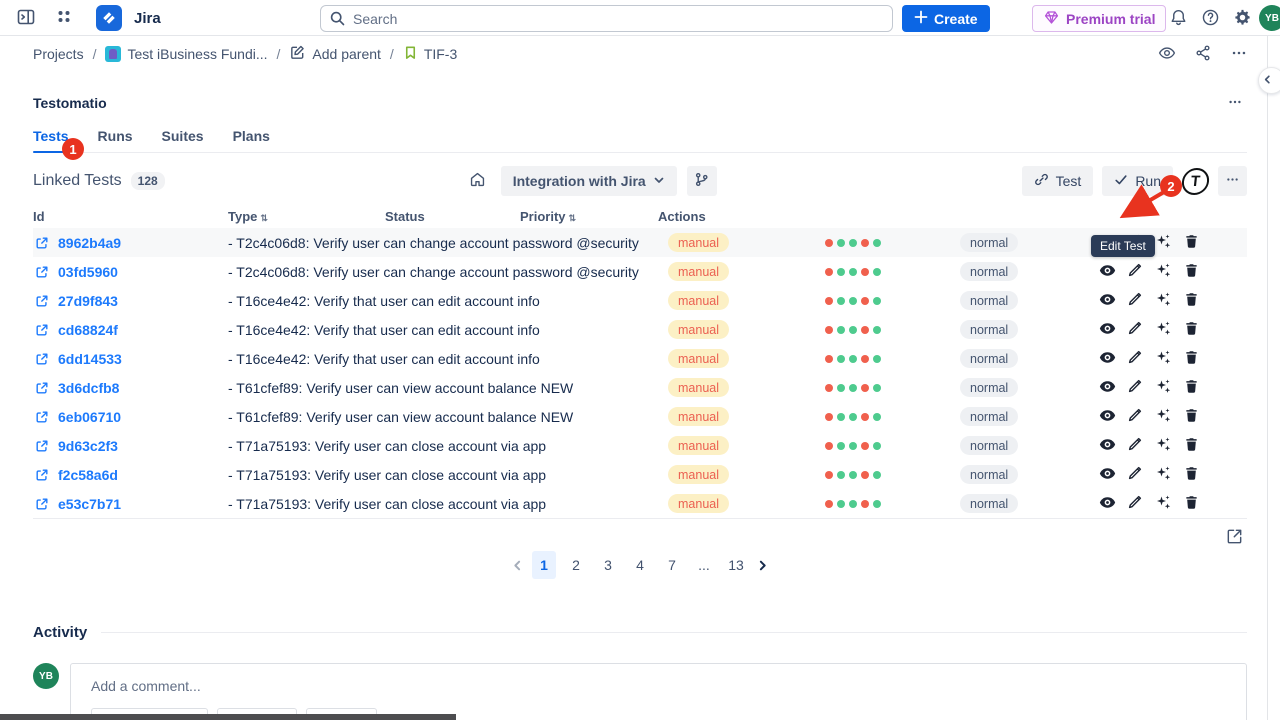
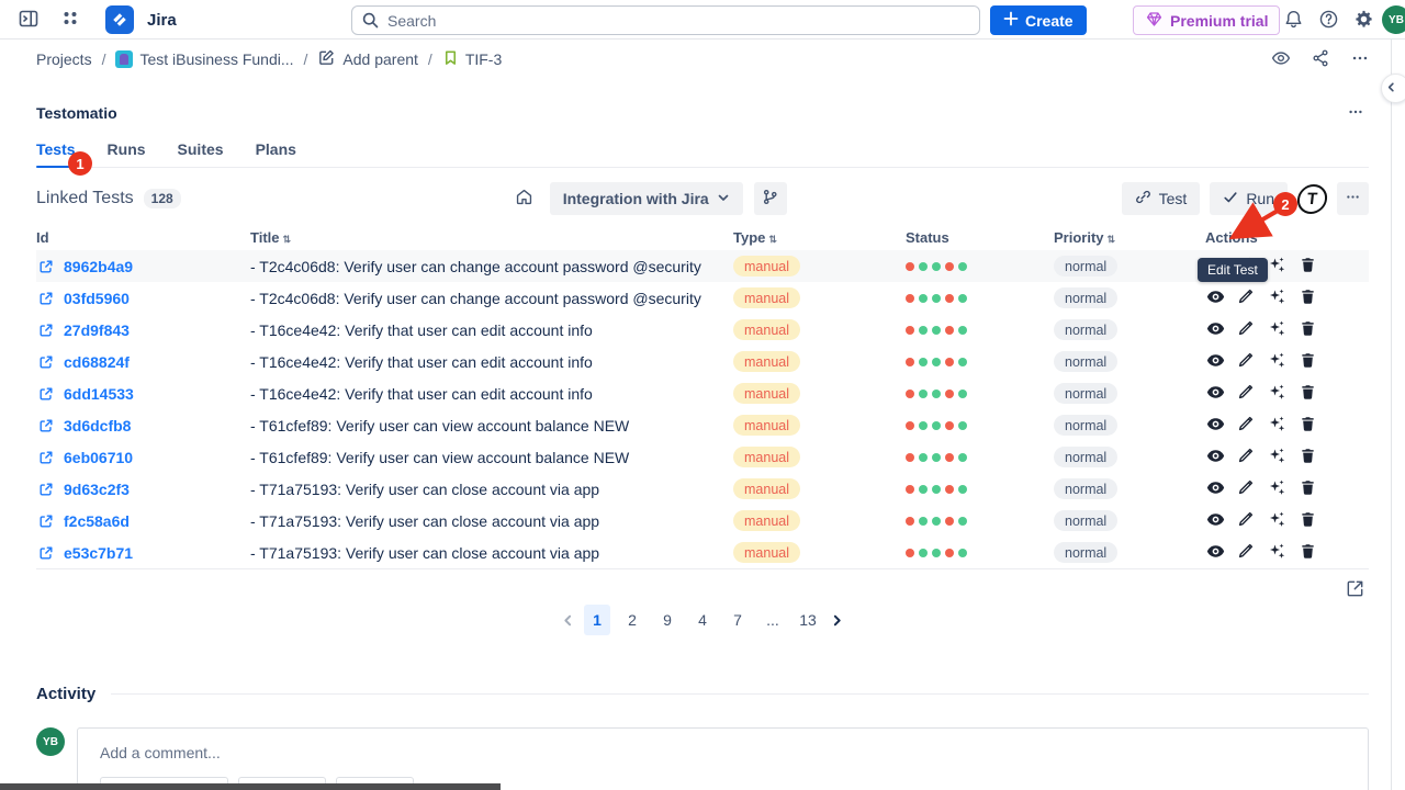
  Jira
  Search
  Create
  Premium trial
  YB
  Projects
  /
  Test iBusiness Fundi...
  /
  Add parent
  /
  TIF-3
  Testomatio
  Tests
  Runs
  Suites
  Plans
  Linked Tests
  128
  Integration with Jira
  Test
  Run
  Id
+ Title ⇅
  Type ⇅
  Status
  Priority ⇅
  Actions
  8962b4a9
  - T2c4c06d8: Verify user can change account password @security
  manual
  normal
  03fd5960
  - T2c4c06d8: Verify user can change account password @security
  manual
  normal
  27d9f843
  - T16ce4e42: Verify that user can edit account info
  manual
  normal
  cd68824f
  - T16ce4e42: Verify that user can edit account info
  manual
  normal
  6dd14533
  - T16ce4e42: Verify that user can edit account info
  manual
  normal
  3d6dcfb8
  - T61cfef89: Verify user can view account balance NEW
  manual
  normal
  6eb06710
  - T61cfef89: Verify user can view account balance NEW
  manual
  normal
  9d63c2f3
  - T71a75193: Verify user can close account via app
  manual
  normal
  f2c58a6d
  - T71a75193: Verify user can close account via app
  manual
  normal
  e53c7b71
  - T71a75193: Verify user can close account via app
  manual
  normal
  1
  2
- 3
+ 9
  4
  7
  ...
  13
  Activity
  YB
  Add a comment...
  1
  2
  Edit Test
